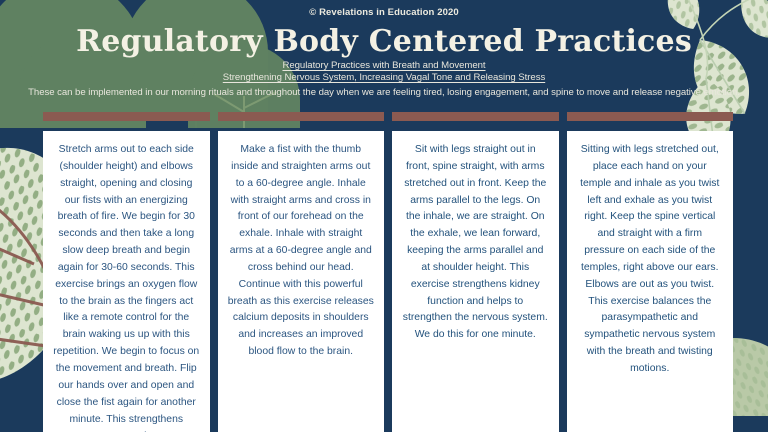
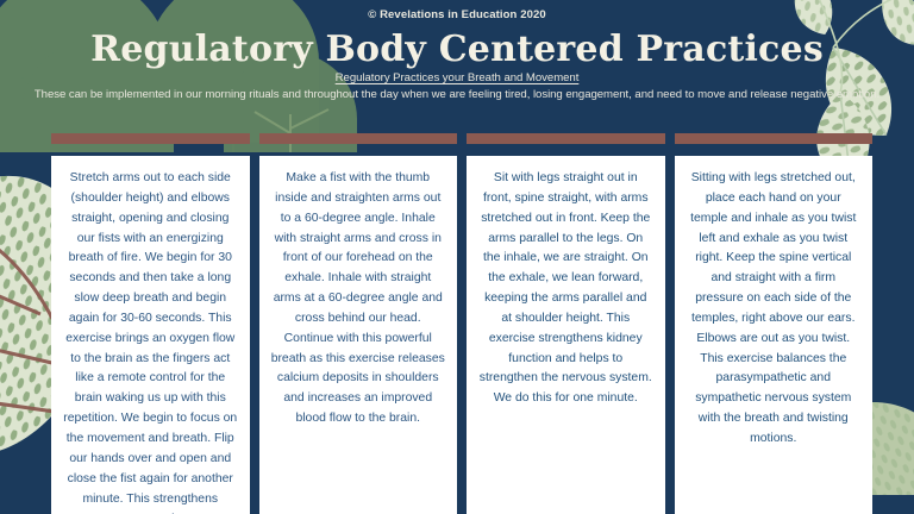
  © Revelations in Education 2020
  Regulatory Body Centered Practices
- Regulatory Practices with Breath and Movement
+ Regulatory Practices your Breath and Movement
- Strengthening Nervous System, Increasing Vagal Tone and Releasing Stress
- These can be implemented in our morning rituals and throughout the day when we are feeling tired, losing engagement, and spine to move and release negative emotion.
+ These can be implemented in our morning rituals and throughout the day when we are feeling tired, losing engagement, and need to move and release negative emotion.
  Stretch arms out to each side (shoulder height) and elbows straight, opening and closing our fists with an energizing breath of fire. We begin for 30 seconds and then take a long slow deep breath and begin again for 30-60 seconds. This exercise brings an oxygen flow to the brain as the fingers act like a remote control for the brain waking us up with this repetition. We begin to focus on the movement and breath. Flip our hands over and open and close the fist again for another minute. This strengthens
  Make a fist with the thumb inside and straighten arms out to a 60-degree angle. Inhale with straight arms and cross in front of our forehead on the exhale. Inhale with straight arms at a 60-degree angle and cross behind our head. Continue with this powerful breath as this exercise releases calcium deposits in shoulders and increases an improved blood flow to the brain.
  Sit with legs straight out in front, spine straight, with arms stretched out in front. Keep the arms parallel to the legs. On the inhale, we are straight. On the exhale, we lean forward, keeping the arms parallel and at shoulder height. This exercise strengthens kidney function and helps to strengthen the nervous system. We do this for one minute.
  Sitting with legs stretched out, place each hand on your temple and inhale as you twist left and exhale as you twist right. Keep the spine vertical and straight with a firm pressure on each side of the temples, right above our ears. Elbows are out as you twist. This exercise balances the parasympathetic and sympathetic nervous system with the breath and twisting motions.
